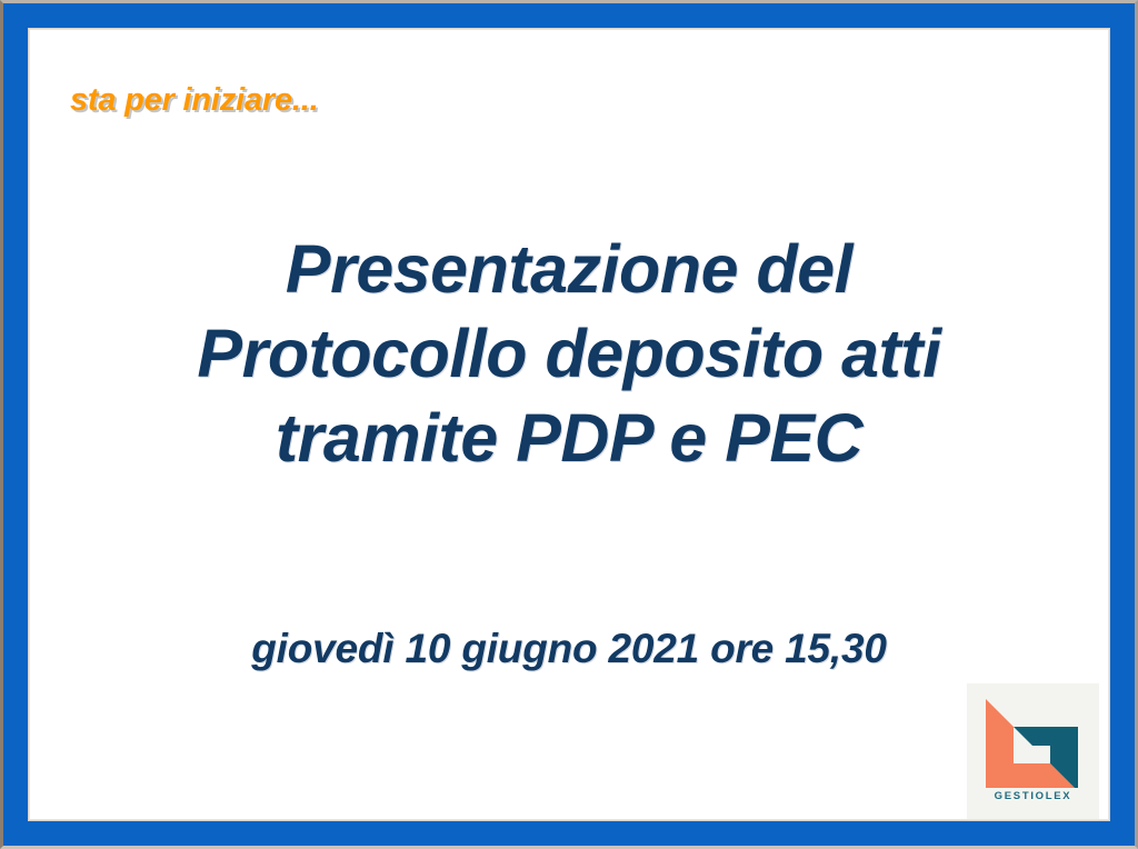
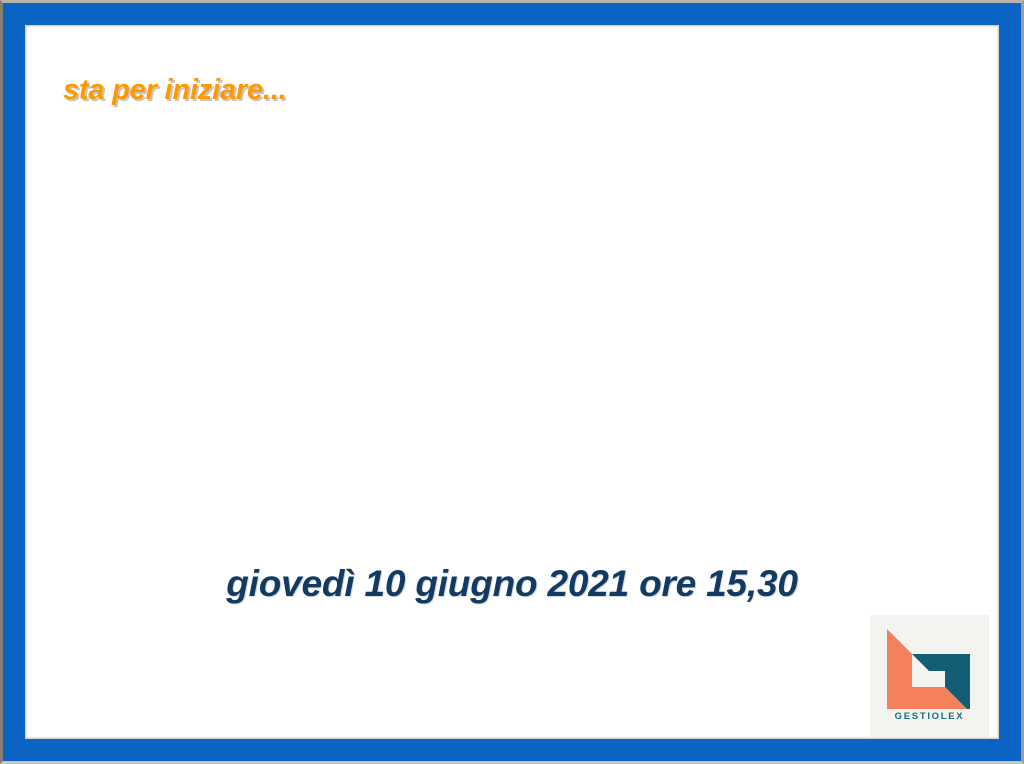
  sta per iniziare...
- Presentazione del
- Protocollo deposito atti
- tramite PDP e PEC
  giovedì 10 giugno 2021 ore 15,30
  GESTIOLEX
